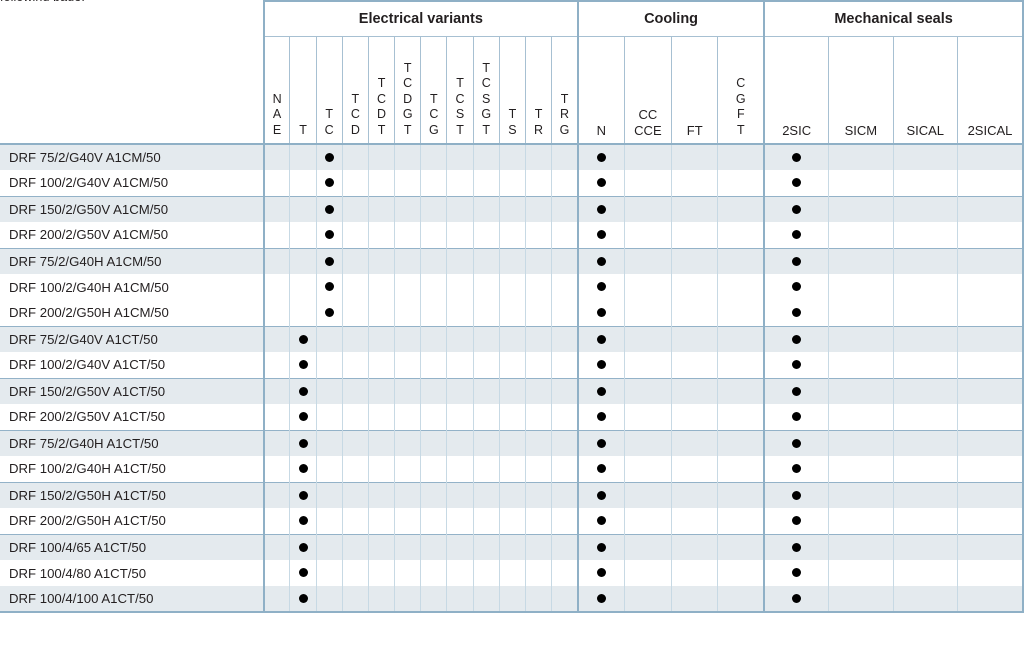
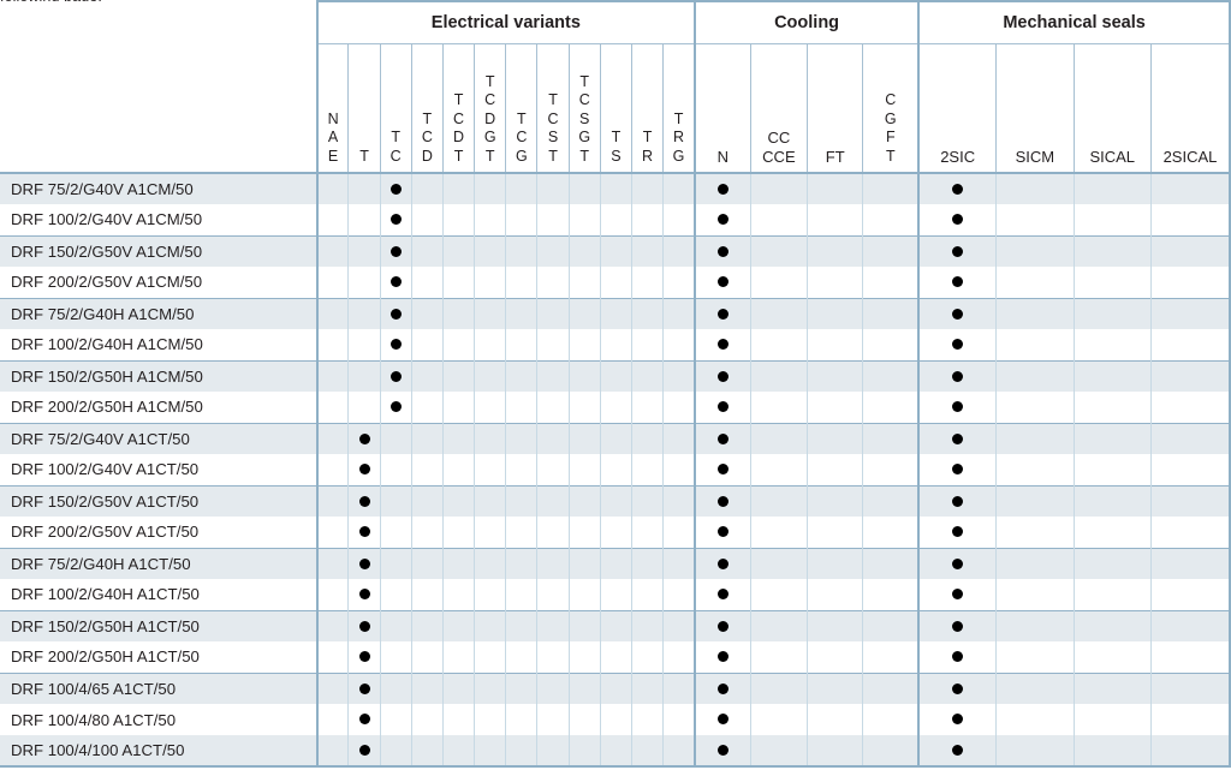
  	Electrical variants	Cooling	Mechanical seals
  	NAE	T	TC	TCD	TCDT	TCDGT	TCG	TCST	TCSGT	TS	TR	TRG	N	CCCCE	FT	CGFT	2SIC	SICM	SICAL	2SICAL
  DRF 75/2/G40V A1CM/50
  DRF 100/2/G40V A1CM/50
  DRF 150/2/G50V A1CM/50
  DRF 200/2/G50V A1CM/50
  DRF 75/2/G40H A1CM/50
  DRF 100/2/G40H A1CM/50
+ DRF 150/2/G50H A1CM/50
  DRF 200/2/G50H A1CM/50
  DRF 75/2/G40V A1CT/50
  DRF 100/2/G40V A1CT/50
  DRF 150/2/G50V A1CT/50
  DRF 200/2/G50V A1CT/50
  DRF 75/2/G40H A1CT/50
  DRF 100/2/G40H A1CT/50
  DRF 150/2/G50H A1CT/50
  DRF 200/2/G50H A1CT/50
  DRF 100/4/65 A1CT/50
  DRF 100/4/80 A1CT/50
  DRF 100/4/100 A1CT/50
